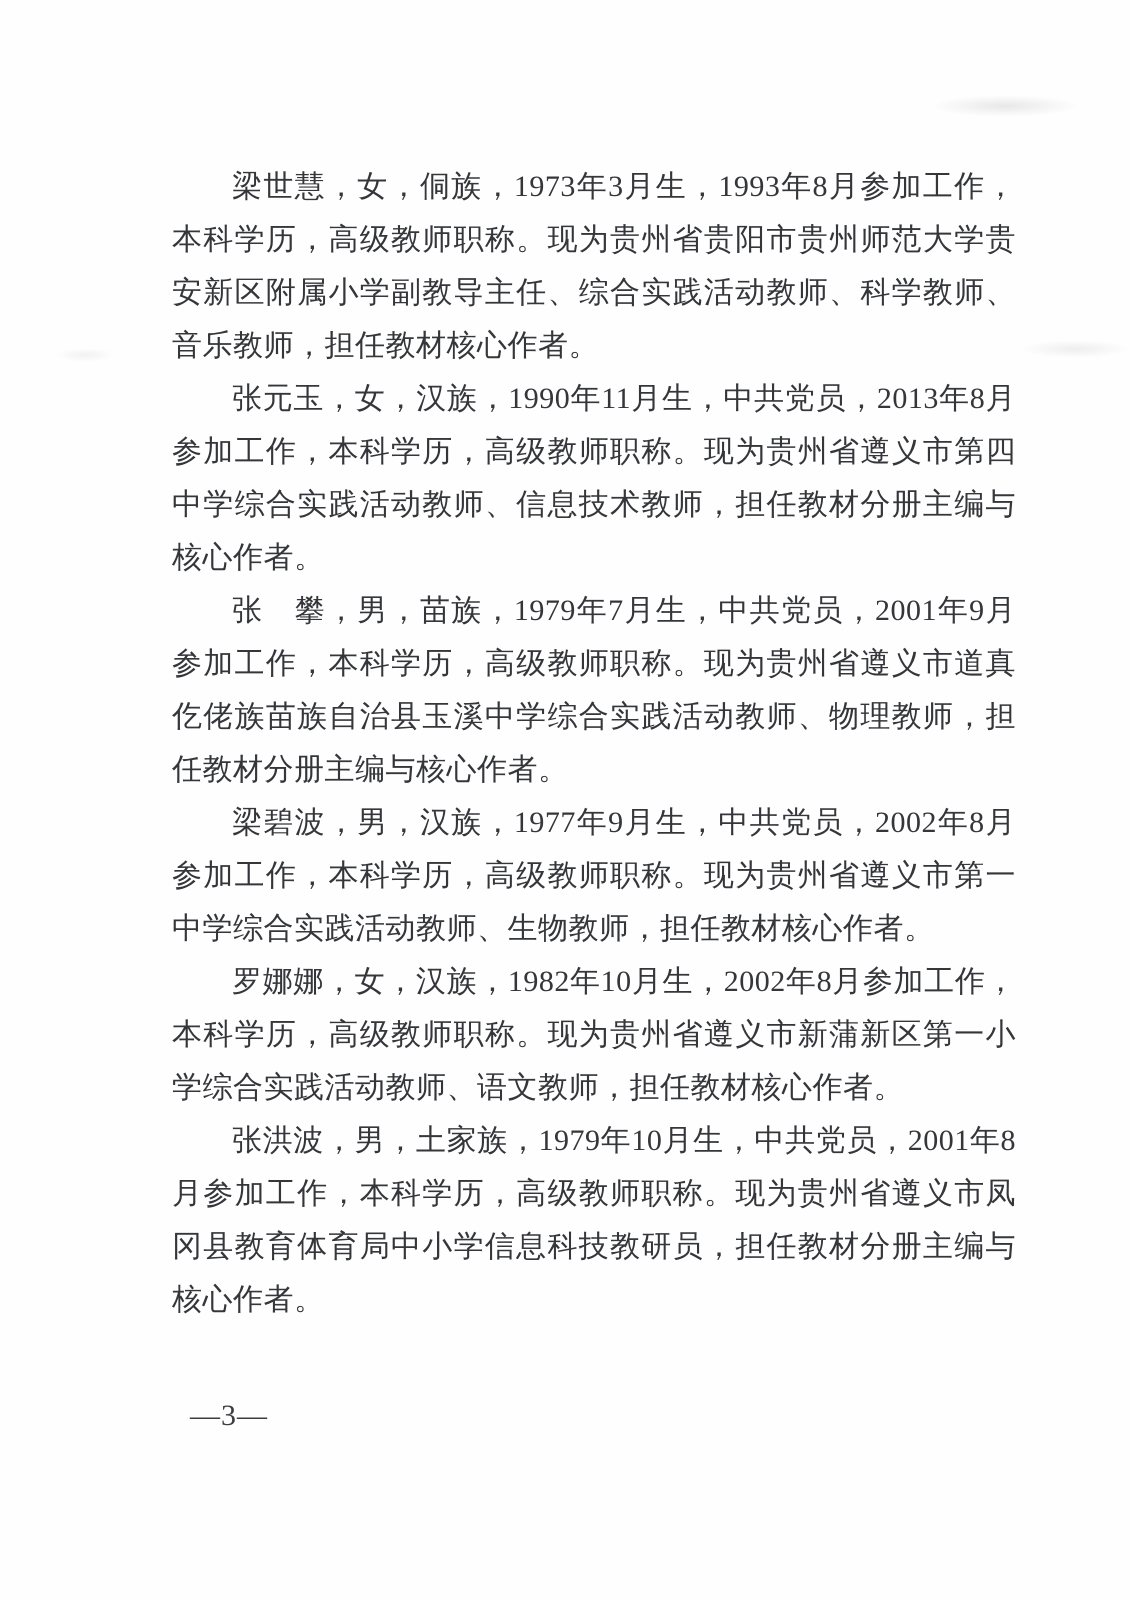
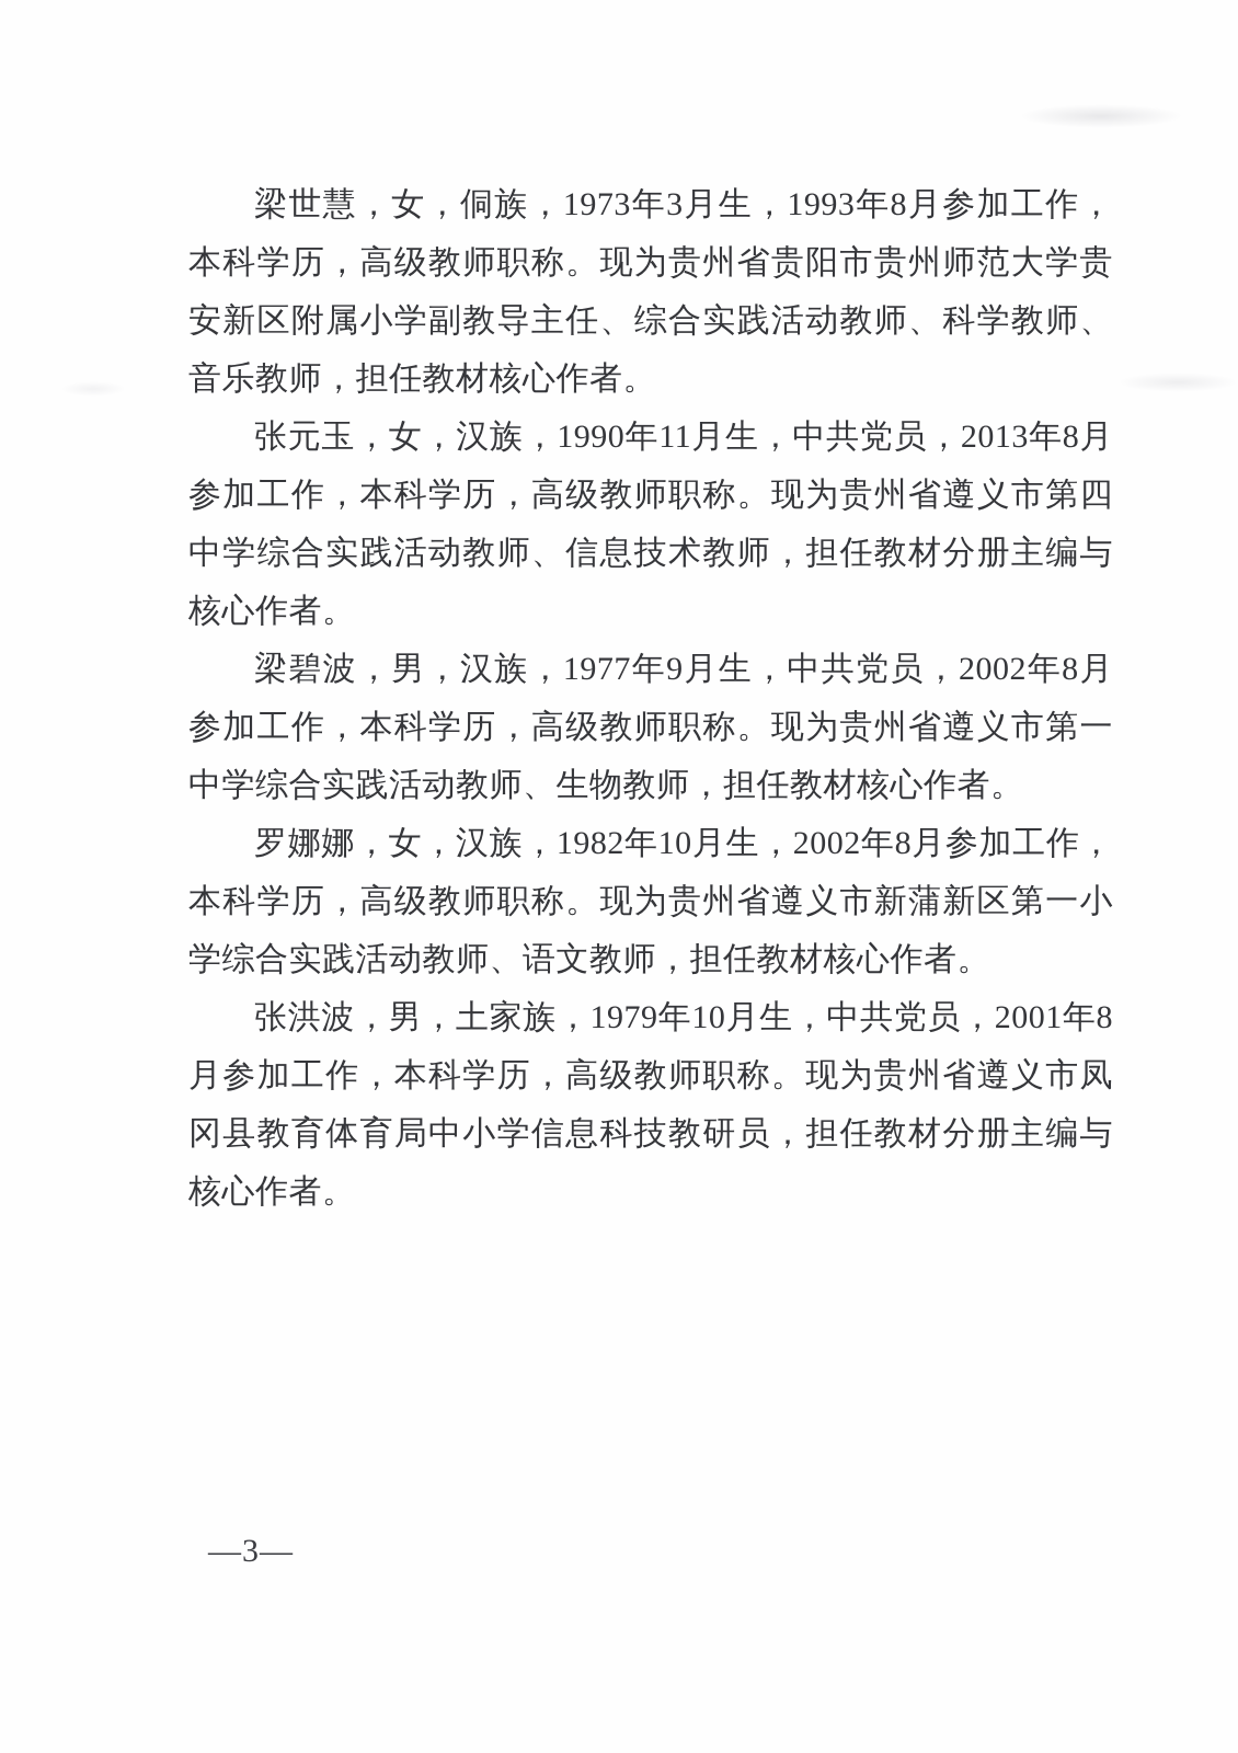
  梁世慧，女，侗族，1973年3月生，1993年8月参加工作，本科学历，高级教师职称。现为贵州省贵阳市贵州师范大学贵安新区附属小学副教导主任、综合实践活动教师、科学教师、音乐教师，担任教材核心作者。
  张元玉，女，汉族，1990年11月生，中共党员，2013年8月参加工作，本科学历，高级教师职称。现为贵州省遵义市第四中学综合实践活动教师、信息技术教师，担任教材分册主编与核心作者。
- 张 攀，男，苗族，1979年7月生，中共党员，2001年9月参加工作，本科学历，高级教师职称。现为贵州省遵义市道真仡佬族苗族自治县玉溪中学综合实践活动教师、物理教师，担任教材分册主编与核心作者。
  梁碧波，男，汉族，1977年9月生，中共党员，2002年8月参加工作，本科学历，高级教师职称。现为贵州省遵义市第一中学综合实践活动教师、生物教师，担任教材核心作者。
  罗娜娜，女，汉族，1982年10月生，2002年8月参加工作，本科学历，高级教师职称。现为贵州省遵义市新蒲新区第一小学综合实践活动教师、语文教师，担任教材核心作者。
  张洪波，男，土家族，1979年10月生，中共党员，2001年8月参加工作，本科学历，高级教师职称。现为贵州省遵义市凤冈县教育体育局中小学信息科技教研员，担任教材分册主编与核心作者。
  —3—
